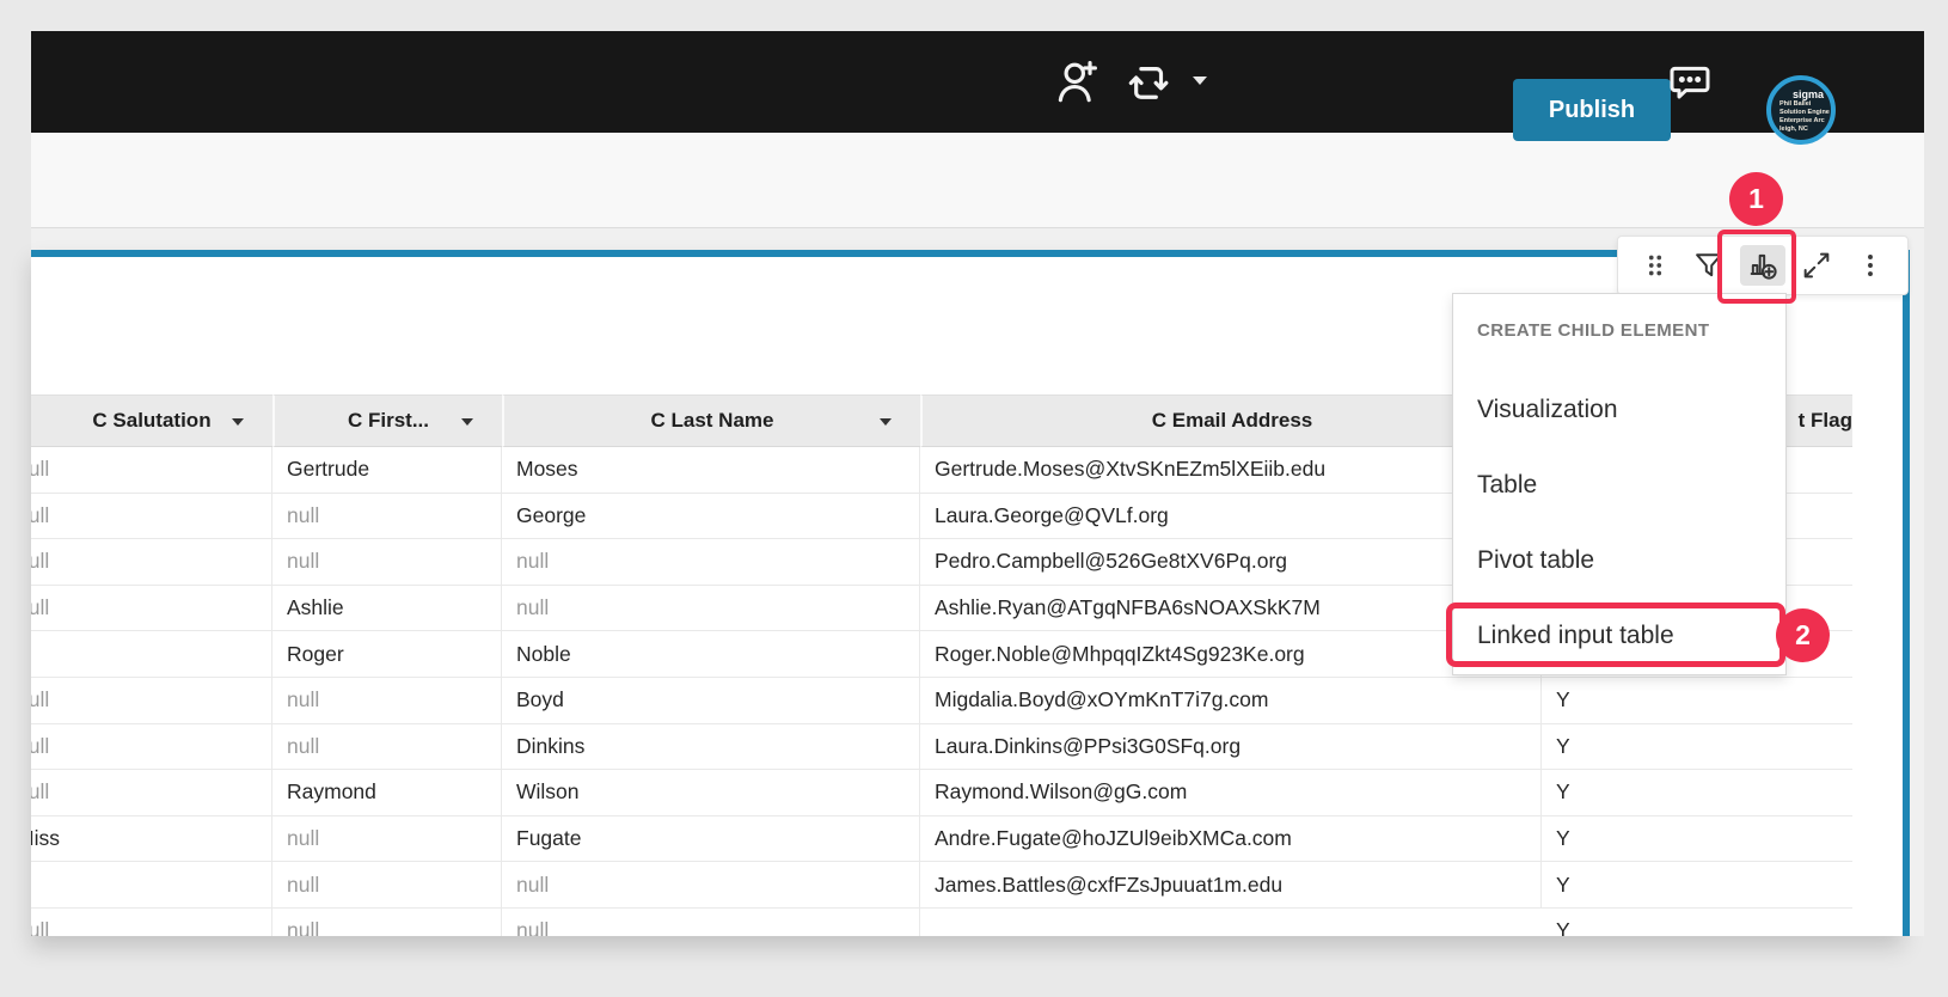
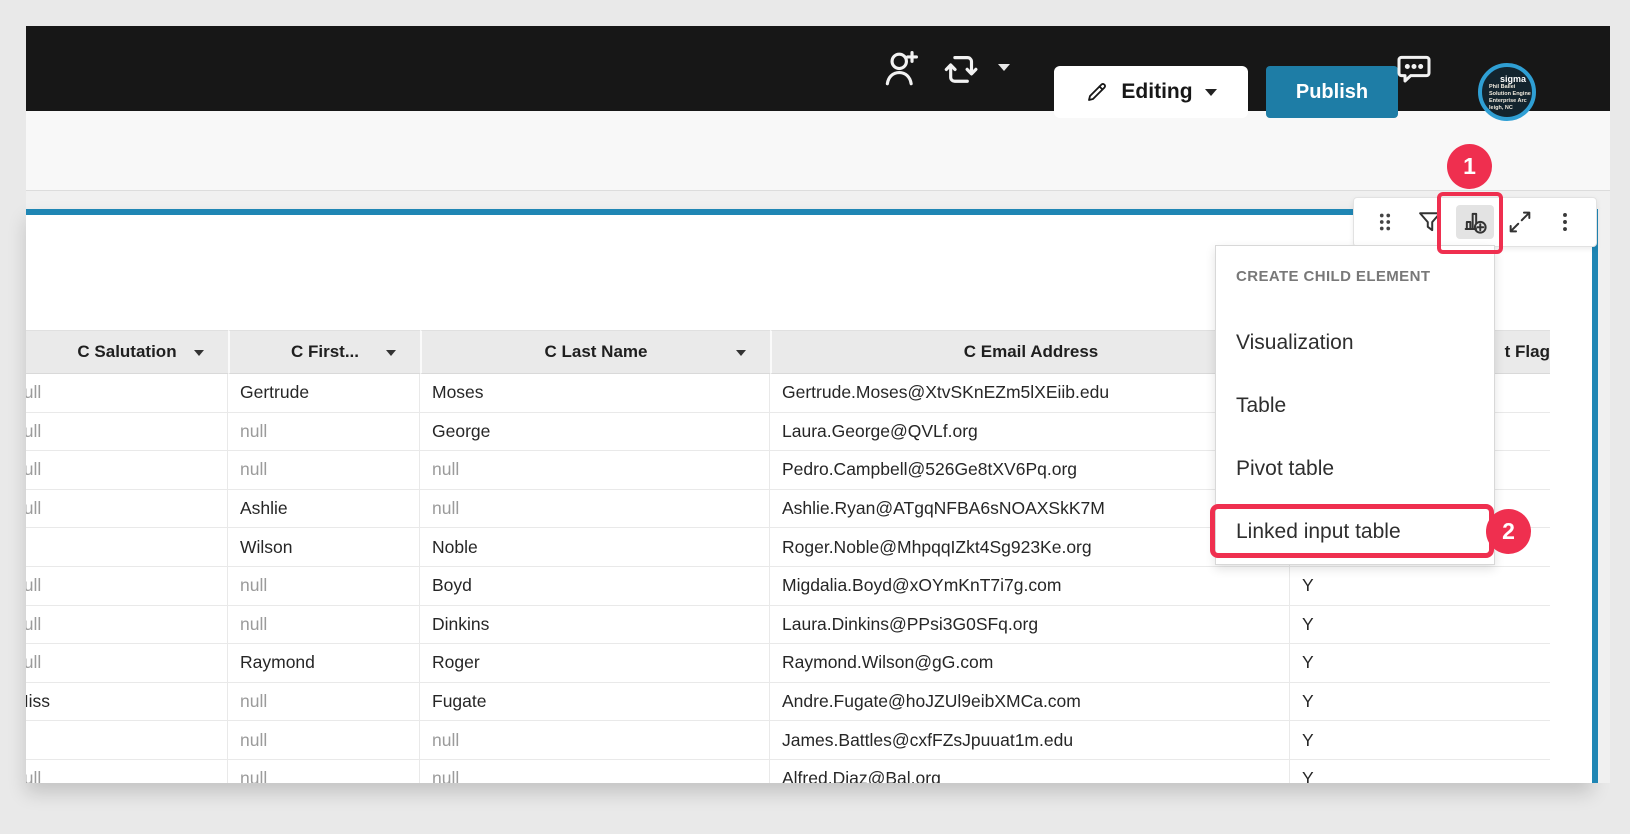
  C Salutation
  C First...
  C Last Name
  C Email Address
  t Flag
  ull
  Gertrude
  Moses
  Gertrude.Moses@XtvSKnEZm5lXEiib.edu
  ull
  null
  George
  Laura.George@QVLf.org
  ull
  null
  null
  Pedro.Campbell@526Ge8tXV6Pq.org
  ull
  Ashlie
  null
  Ashlie.Ryan@ATgqNFBA6sNOAXSkK7M
- Roger
+ Wilson
  Noble
  Roger.Noble@MhpqqIZkt4Sg923Ke.org
  ull
  null
  Boyd
  Migdalia.Boyd@xOYmKnT7i7g.com
  Y
  ull
  null
  Dinkins
  Laura.Dinkins@PPsi3G0SFq.org
  Y
  ull
  Raymond
- Wilson
+ Roger
  Raymond.Wilson@gG.com
  Y
  iss
  null
  Fugate
  Andre.Fugate@hoJZUl9eibXMCa.com
  Y
  null
  null
  James.Battles@cxfFZsJpuuat1m.edu
  Y
  ull
  null
  null
+ Alfred.Diaz@Bal.org
  Y
+ Editing
  Publish
  sigma
  CREATE CHILD ELEMENT
  Visualization
  Table
  Pivot table
  Linked input table
  1
  2
